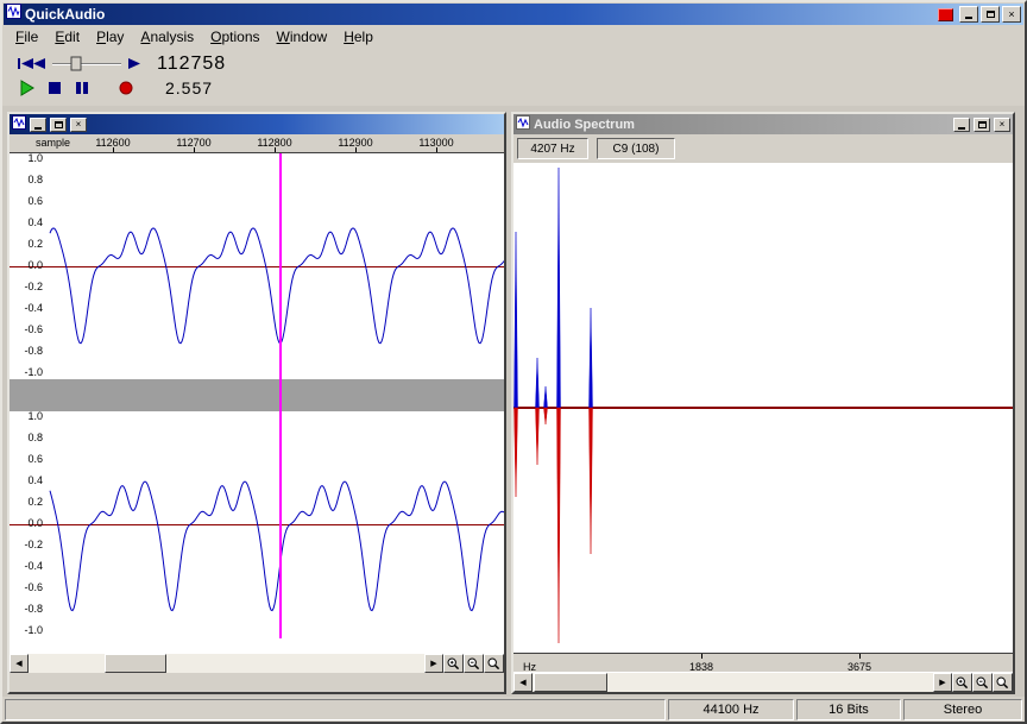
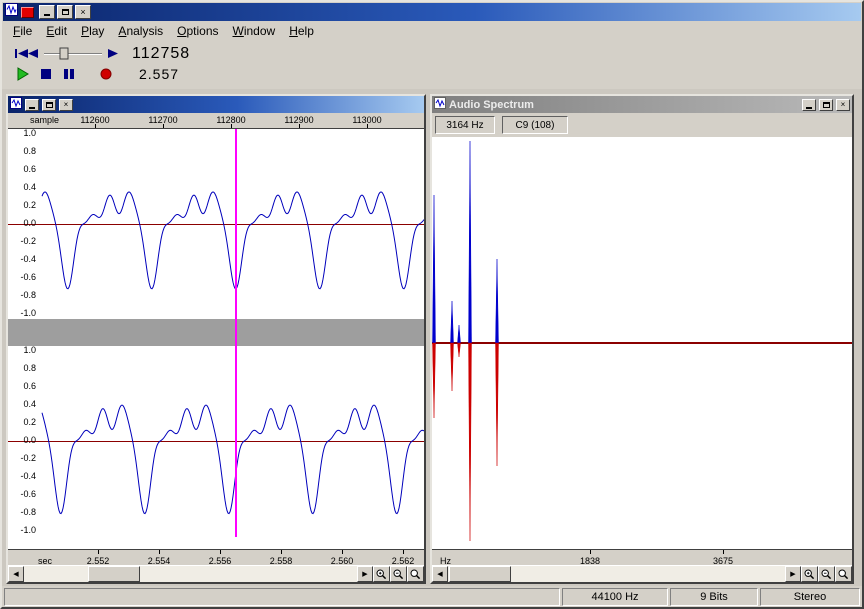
- QuickAudio
  ×
  File
  Edit
  Play
  Analysis
  Options
  Window
  Help
  112758
  2.557
  ×
  sample
  112600
  112700
  112800
  112900
  113000
  1.0
  0.8
  0.6
  0.4
  0.2
  0.0
  -0.2
  -0.4
  -0.6
  -0.8
  -1.0
  1.0
  0.8
  0.6
  0.4
  0.2
  0.0
  -0.2
  -0.4
  -0.6
  -0.8
  -1.0
+ sec
+ 2.552
+ 2.554
+ 2.556
+ 2.558
+ 2.560
+ 2.562
  Audio Spectrum
  ×
- 4207 Hz
+ 3164 Hz
  C9 (108)
  Hz
  1838
  3675
  44100 Hz
- 16 Bits
+ 9 Bits
  Stereo
